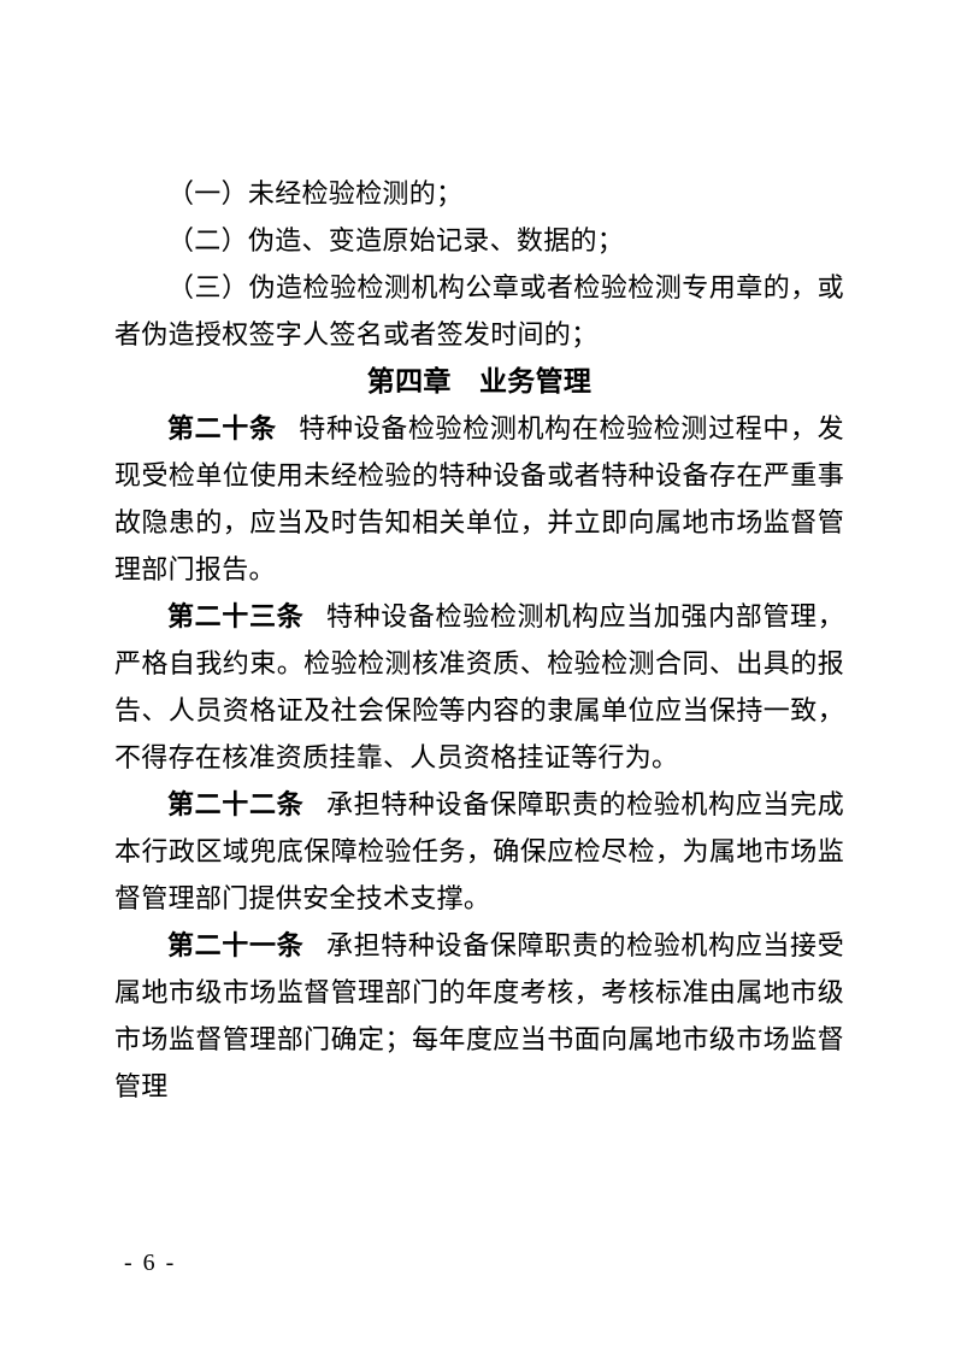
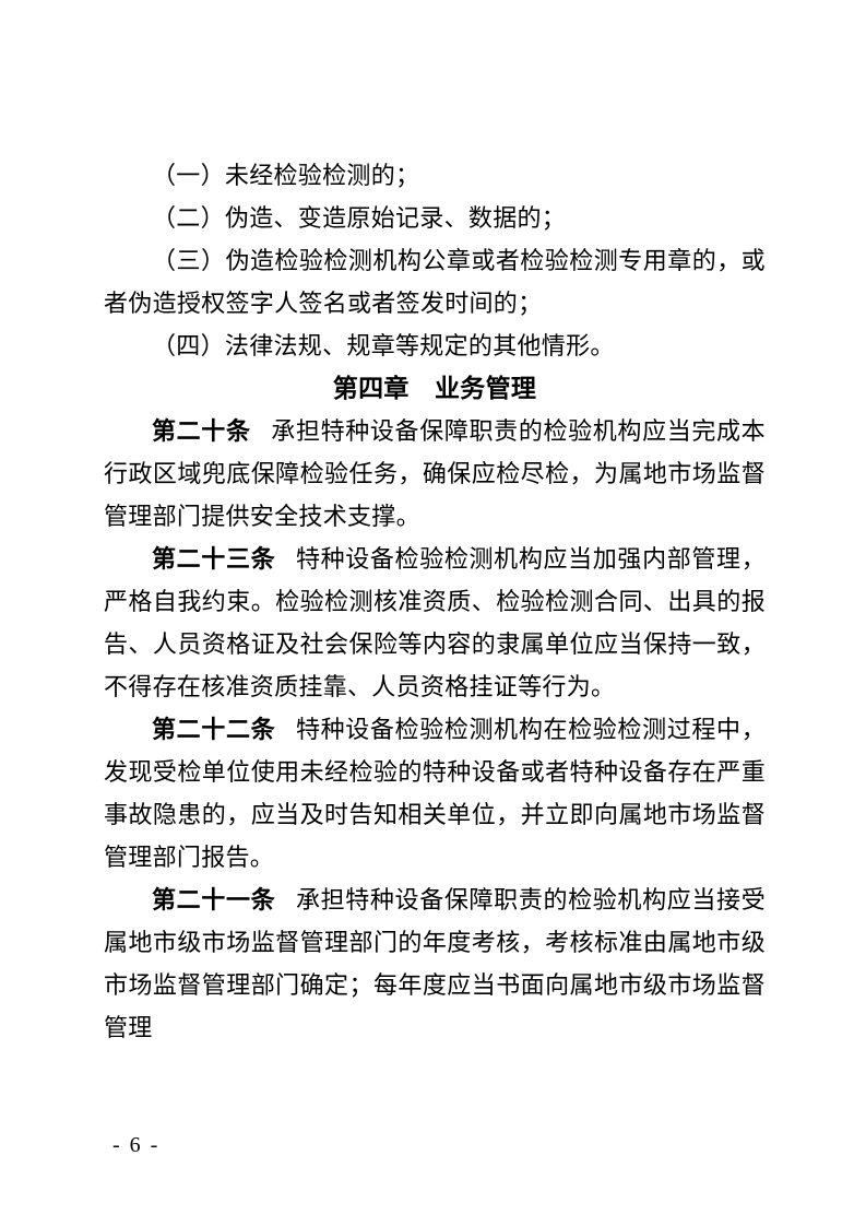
  （一）未经检验检测的；
  （二）伪造、变造原始记录、数据的；
  （三）伪造检验检测机构公章或者检验检测专用章的，或者伪造授权签字人签名或者签发时间的；
+ （四）法律法规、规章等规定的其他情形。
  第四章 业务管理
- 第二十条 特种设备检验检测机构在检验检测过程中，发现受检单位使用未经检验的特种设备或者特种设备存在严重事故隐患的，应当及时告知相关单位，并立即向属地市场监督管理部门报告。
+ 第二十条 承担特种设备保障职责的检验机构应当完成本行政区域兜底保障检验任务，确保应检尽检，为属地市场监督管理部门提供安全技术支撑。
  第二十三条 特种设备检验检测机构应当加强内部管理，严格自我约束。检验检测核准资质、检验检测合同、出具的报告、人员资格证及社会保险等内容的隶属单位应当保持一致，不得存在核准资质挂靠、人员资格挂证等行为。
- 第二十二条 承担特种设备保障职责的检验机构应当完成本行政区域兜底保障检验任务，确保应检尽检，为属地市场监督管理部门提供安全技术支撑。
+ 第二十二条 特种设备检验检测机构在检验检测过程中，发现受检单位使用未经检验的特种设备或者特种设备存在严重事故隐患的，应当及时告知相关单位，并立即向属地市场监督管理部门报告。
  第二十一条 承担特种设备保障职责的检验机构应当接受属地市级市场监督管理部门的年度考核，考核标准由属地市级市场监督管理部门确定；每年度应当书面向属地市级市场监督管理
  - 6 -
